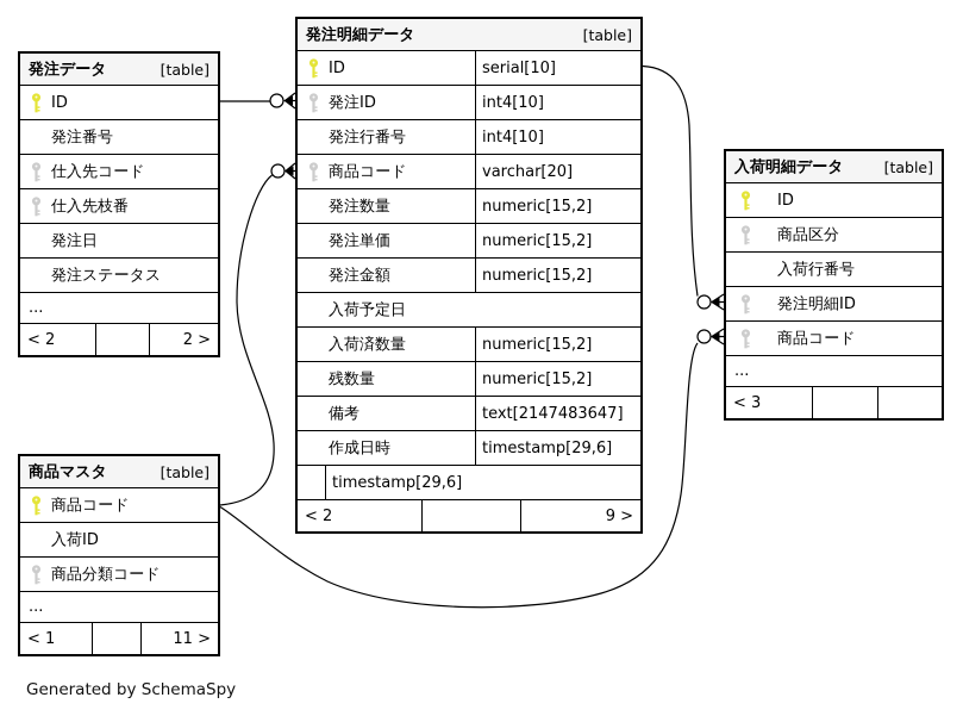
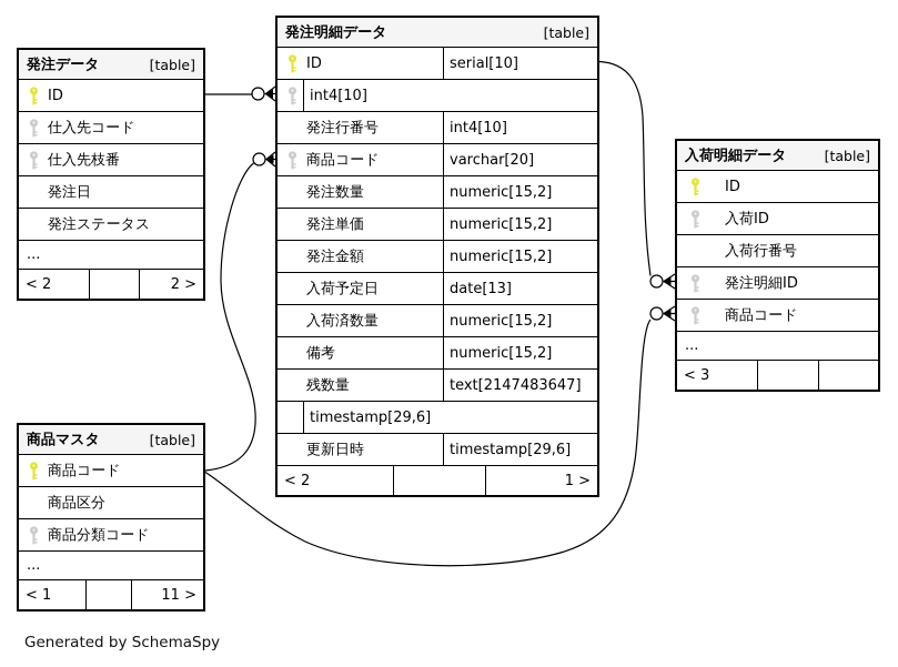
  発注データ
  [table]
  ID
- 発注番号
  仕入先コード
  仕入先枝番
  発注日
  発注ステータス
  ...
  < 2
  2 >
  発注明細データ
  [table]
  ID
  serial[10]
- 発注ID
  int4[10]
  発注行番号
  int4[10]
  商品コード
  varchar[20]
  発注数量
  numeric[15,2]
  発注単価
  numeric[15,2]
  発注金額
  numeric[15,2]
  入荷予定日
+ date[13]
  入荷済数量
  numeric[15,2]
- 残数量
+ 備考
  numeric[15,2]
- 備考
+ 残数量
  text[2147483647]
- 作成日時
  timestamp[29,6]
+ 更新日時
  timestamp[29,6]
  < 2
- 9 >
+ 1 >
  入荷明細データ
  [table]
  ID
- 商品区分
+ 入荷ID
  入荷行番号
  発注明細ID
  商品コード
  ...
  < 3
  商品マスタ
  [table]
  商品コード
- 入荷ID
+ 商品区分
  商品分類コード
  ...
  < 1
  11 >
  Generated by SchemaSpy
